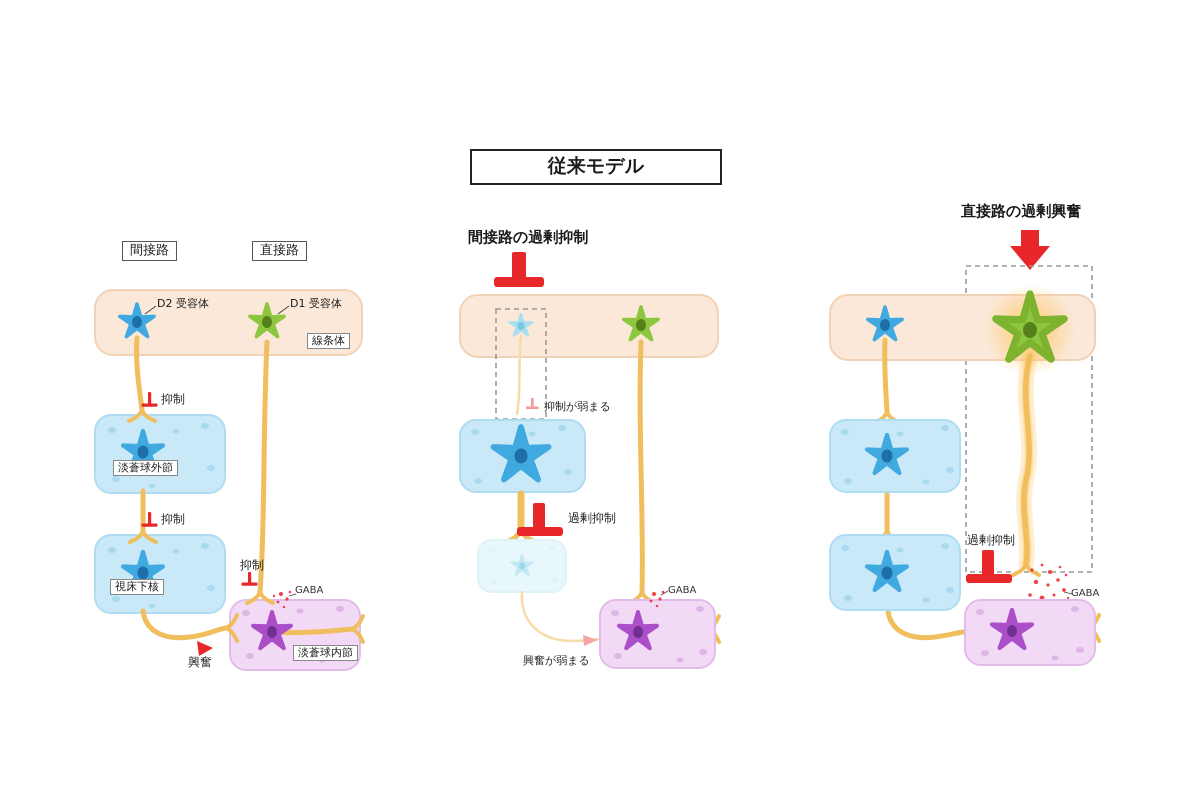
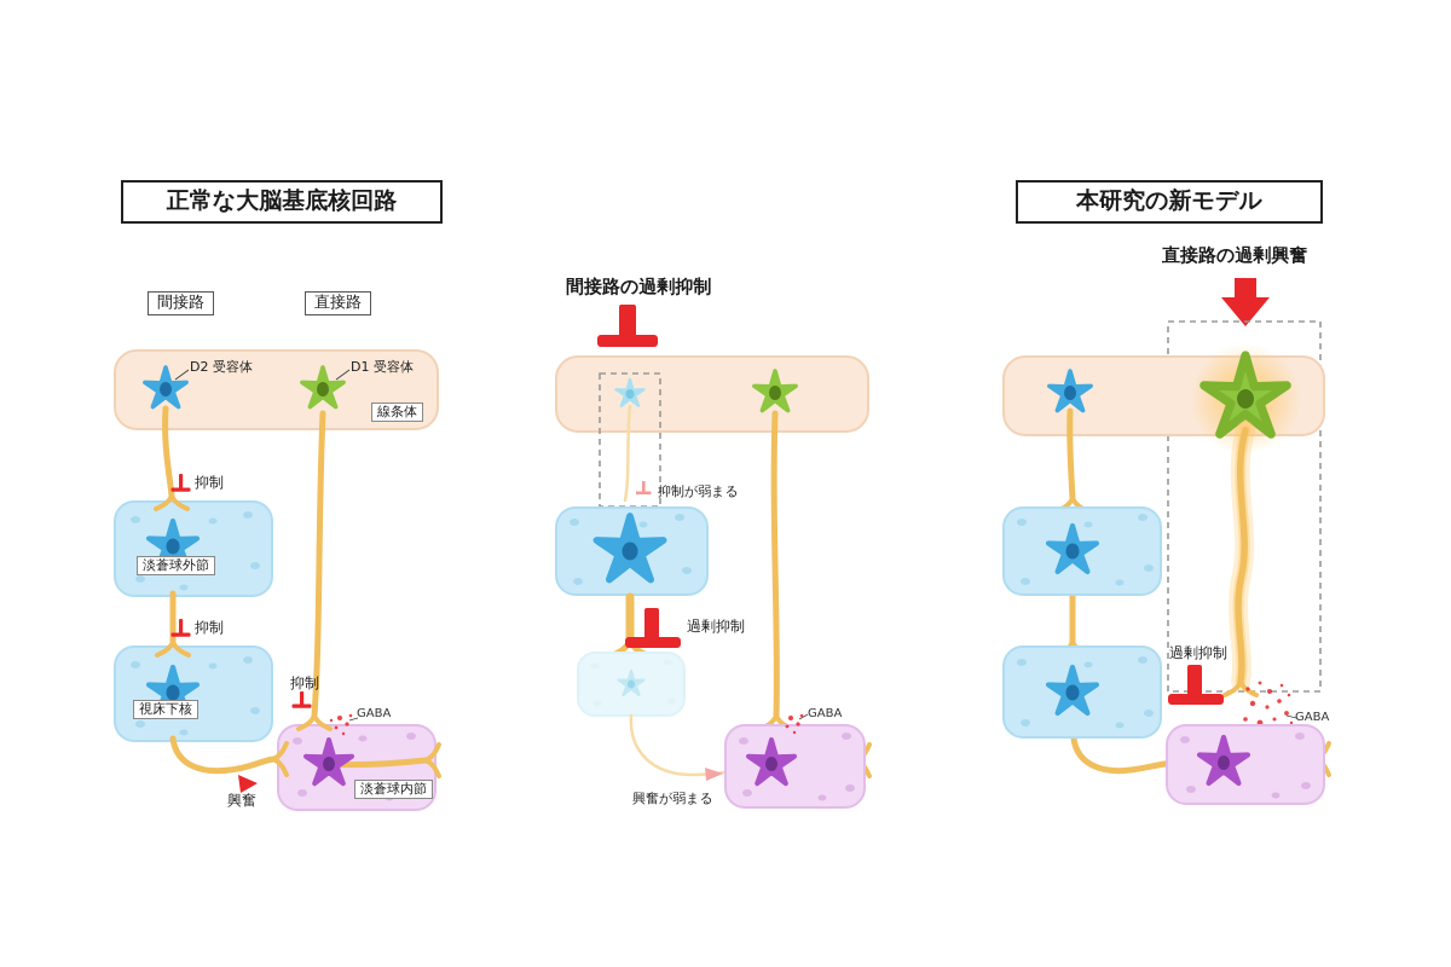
+ 正常な大脳基底核回路
  間接路
  直接路
  D2 受容体
  D1 受容体
  線条体
  抑制
  淡蒼球外節
  抑制
  視床下核
  抑制
  GABA
  淡蒼球内節
  興奮
- 従来モデル
  間接路の過剰抑制
  抑制が弱まる
  過剰抑制
  興奮が弱まる
  GABA
+ 本研究の新モデル
  直接路の過剰興奮
  過剰抑制
  GABA
